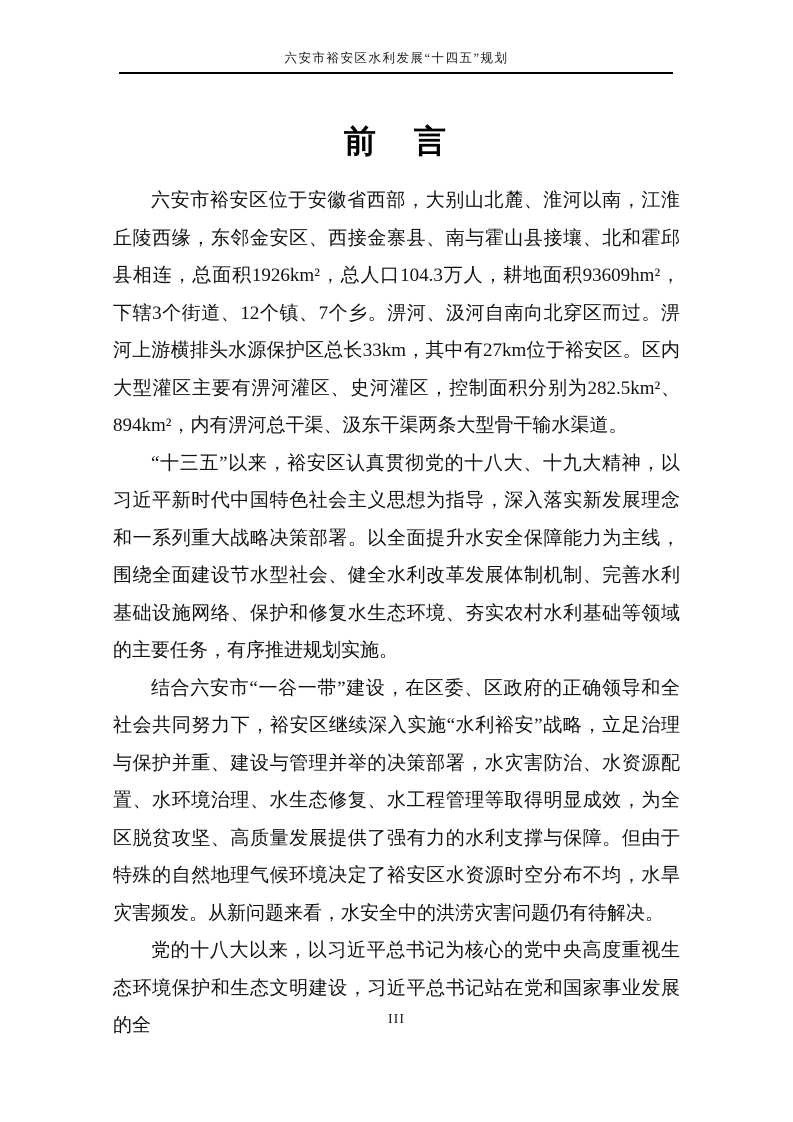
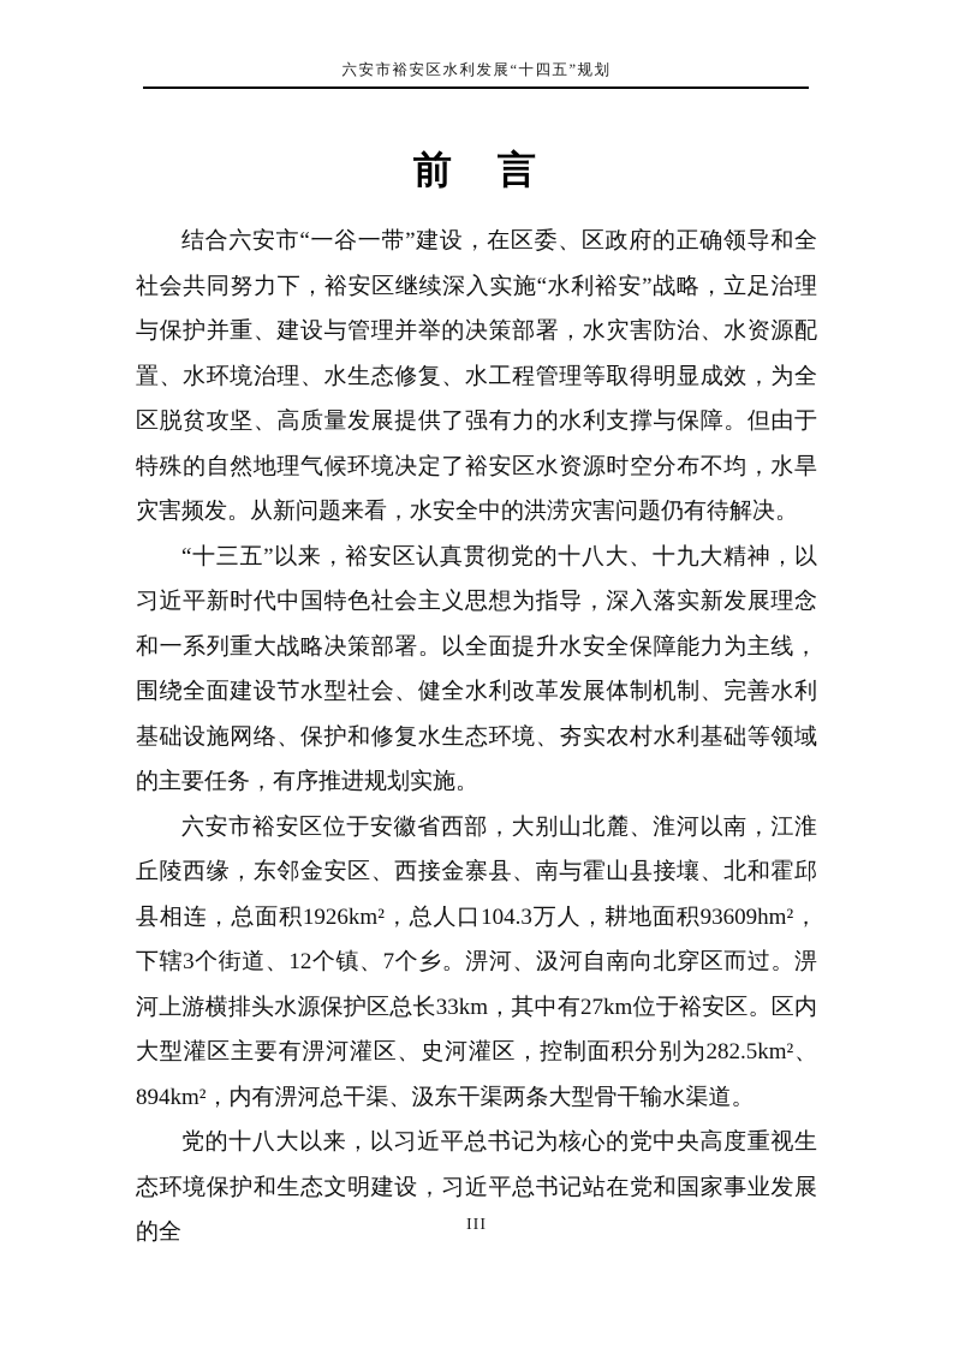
  六安市裕安区水利发展“十四五”规划
  前 言
- 六安市裕安区位于安徽省西部，大别山北麓、淮河以南，江淮丘陵西缘，东邻金安区、西接金寨县、南与霍山县接壤、北和霍邱县相连，总面积1926km²，总人口104.3万人，耕地面积93609hm²，下辖3个街道、12个镇、7个乡。淠河、汲河自南向北穿区而过。淠河上游横排头水源保护区总长33km，其中有27km位于裕安区。区内大型灌区主要有淠河灌区、史河灌区，控制面积分别为282.5km²、894km²，内有淠河总干渠、汲东干渠两条大型骨干输水渠道。
+ 结合六安市“一谷一带”建设，在区委、区政府的正确领导和全社会共同努力下，裕安区继续深入实施“水利裕安”战略，立足治理与保护并重、建设与管理并举的决策部署，水灾害防治、水资源配置、水环境治理、水生态修复、水工程管理等取得明显成效，为全区脱贫攻坚、高质量发展提供了强有力的水利支撑与保障。但由于特殊的自然地理气候环境决定了裕安区水资源时空分布不均，水旱灾害频发。从新问题来看，水安全中的洪涝灾害问题仍有待解决。
  “十三五”以来，裕安区认真贯彻党的十八大、十九大精神，以习近平新时代中国特色社会主义思想为指导，深入落实新发展理念和一系列重大战略决策部署。以全面提升水安全保障能力为主线，围绕全面建设节水型社会、健全水利改革发展体制机制、完善水利基础设施网络、保护和修复水生态环境、夯实农村水利基础等领域的主要任务，有序推进规划实施。
- 结合六安市“一谷一带”建设，在区委、区政府的正确领导和全社会共同努力下，裕安区继续深入实施“水利裕安”战略，立足治理与保护并重、建设与管理并举的决策部署，水灾害防治、水资源配置、水环境治理、水生态修复、水工程管理等取得明显成效，为全区脱贫攻坚、高质量发展提供了强有力的水利支撑与保障。但由于特殊的自然地理气候环境决定了裕安区水资源时空分布不均，水旱灾害频发。从新问题来看，水安全中的洪涝灾害问题仍有待解决。
+ 六安市裕安区位于安徽省西部，大别山北麓、淮河以南，江淮丘陵西缘，东邻金安区、西接金寨县、南与霍山县接壤、北和霍邱县相连，总面积1926km²，总人口104.3万人，耕地面积93609hm²，下辖3个街道、12个镇、7个乡。淠河、汲河自南向北穿区而过。淠河上游横排头水源保护区总长33km，其中有27km位于裕安区。区内大型灌区主要有淠河灌区、史河灌区，控制面积分别为282.5km²、894km²，内有淠河总干渠、汲东干渠两条大型骨干输水渠道。
  党的十八大以来，以习近平总书记为核心的党中央高度重视生态环境保护和生态文明建设，习近平总书记站在党和国家事业发展的全
  III
